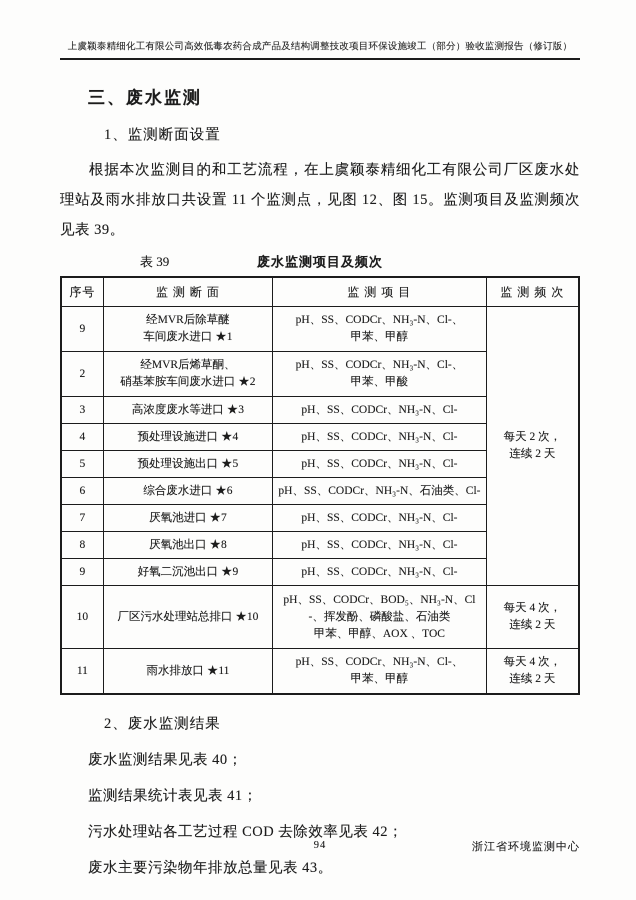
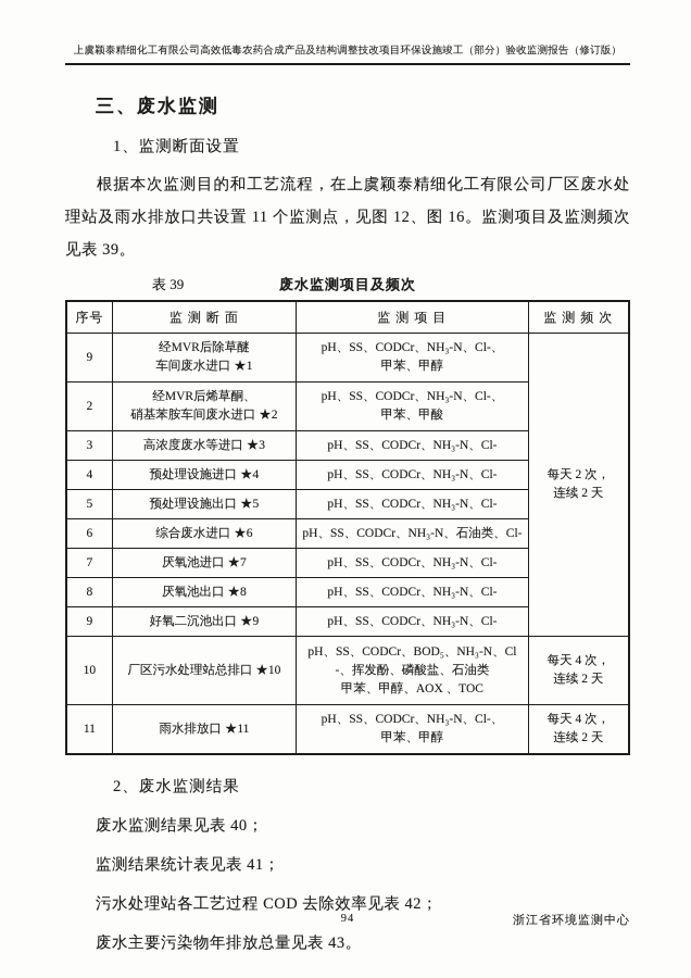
  上虞颖泰精细化工有限公司高效低毒农药合成产品及结构调整技改项目环保设施竣工（部分）验收监测报告（修订版）
  三、废水监测
  1、监测断面设置
- 根据本次监测目的和工艺流程，在上虞颖泰精细化工有限公司厂区废水处理站及雨水排放口共设置 11 个监测点，见图 12、图 15。监测项目及监测频次见表 39。
+ 根据本次监测目的和工艺流程，在上虞颖泰精细化工有限公司厂区废水处理站及雨水排放口共设置 11 个监测点，见图 12、图 16。监测项目及监测频次见表 39。
  表 39
  废水监测项目及频次
  序号	监 测 断 面	监 测 项 目	监 测 频 次
  9	经MVR后除草醚 车间废水进口 ★1	pH、SS、CODCr、NH₃-N、Cl-、 甲苯、甲醇	每天 2 次， 连续 2 天
  2	经MVR后烯草酮、 硝基苯胺车间废水进口 ★2	pH、SS、CODCr、NH₃-N、Cl-、 甲苯、甲酸
  3	高浓度废水等进口 ★3	pH、SS、CODCr、NH₃-N、Cl-
  4	预处理设施进口 ★4	pH、SS、CODCr、NH₃-N、Cl-
  5	预处理设施出口 ★5	pH、SS、CODCr、NH₃-N、Cl-
  6	综合废水进口 ★6	pH、SS、CODCr、NH₃-N、石油类、Cl-
  7	厌氧池进口 ★7	pH、SS、CODCr、NH₃-N、Cl-
  8	厌氧池出口 ★8	pH、SS、CODCr、NH₃-N、Cl-
  9	好氧二沉池出口 ★9	pH、SS、CODCr、NH₃-N、Cl-
  10	厂区污水处理站总排口 ★10	pH、SS、CODCr、BOD₅、NH₃-N、Cl -、挥发酚、磷酸盐、石油类 甲苯、甲醇、AOX 、TOC	每天 4 次， 连续 2 天
  11	雨水排放口 ★11	pH、SS、CODCr、NH₃-N、Cl-、 甲苯、甲醇	每天 4 次， 连续 2 天
  2、废水监测结果
  废水监测结果见表 40；
  监测结果统计表见表 41；
  污水处理站各工艺过程 COD 去除效率见表 42；
  废水主要污染物年排放总量见表 43。
  94
  浙江省环境监测中心
